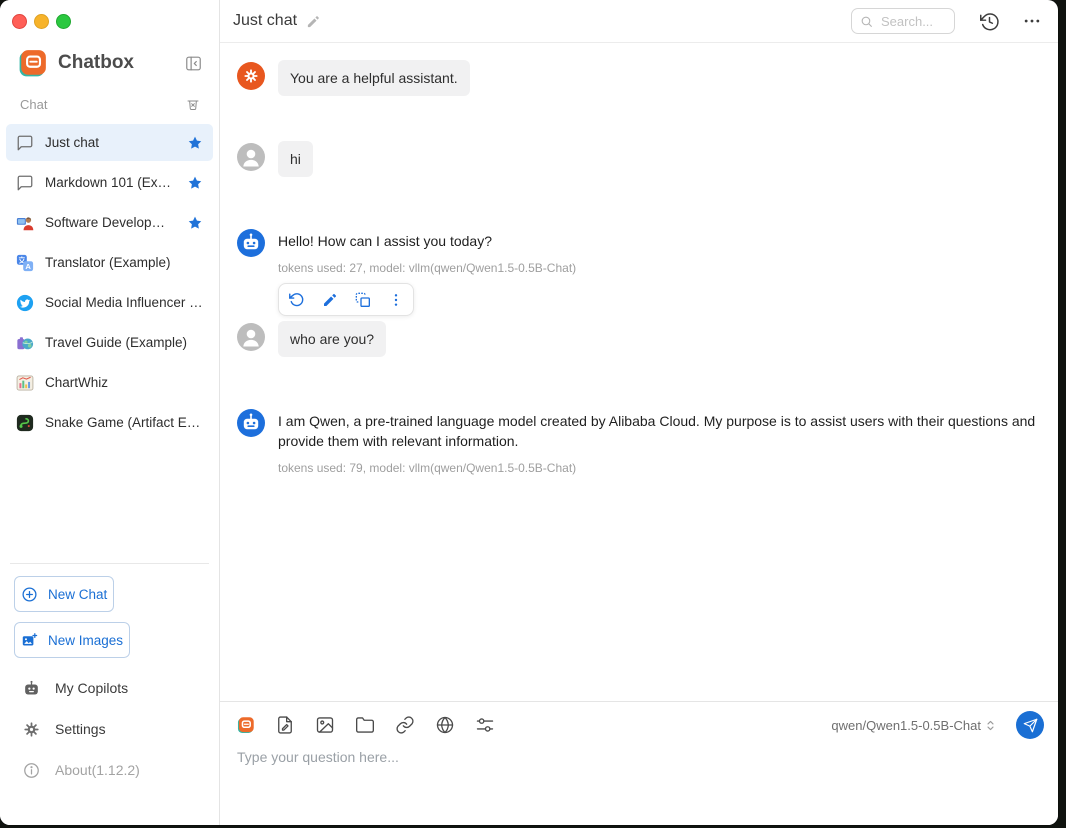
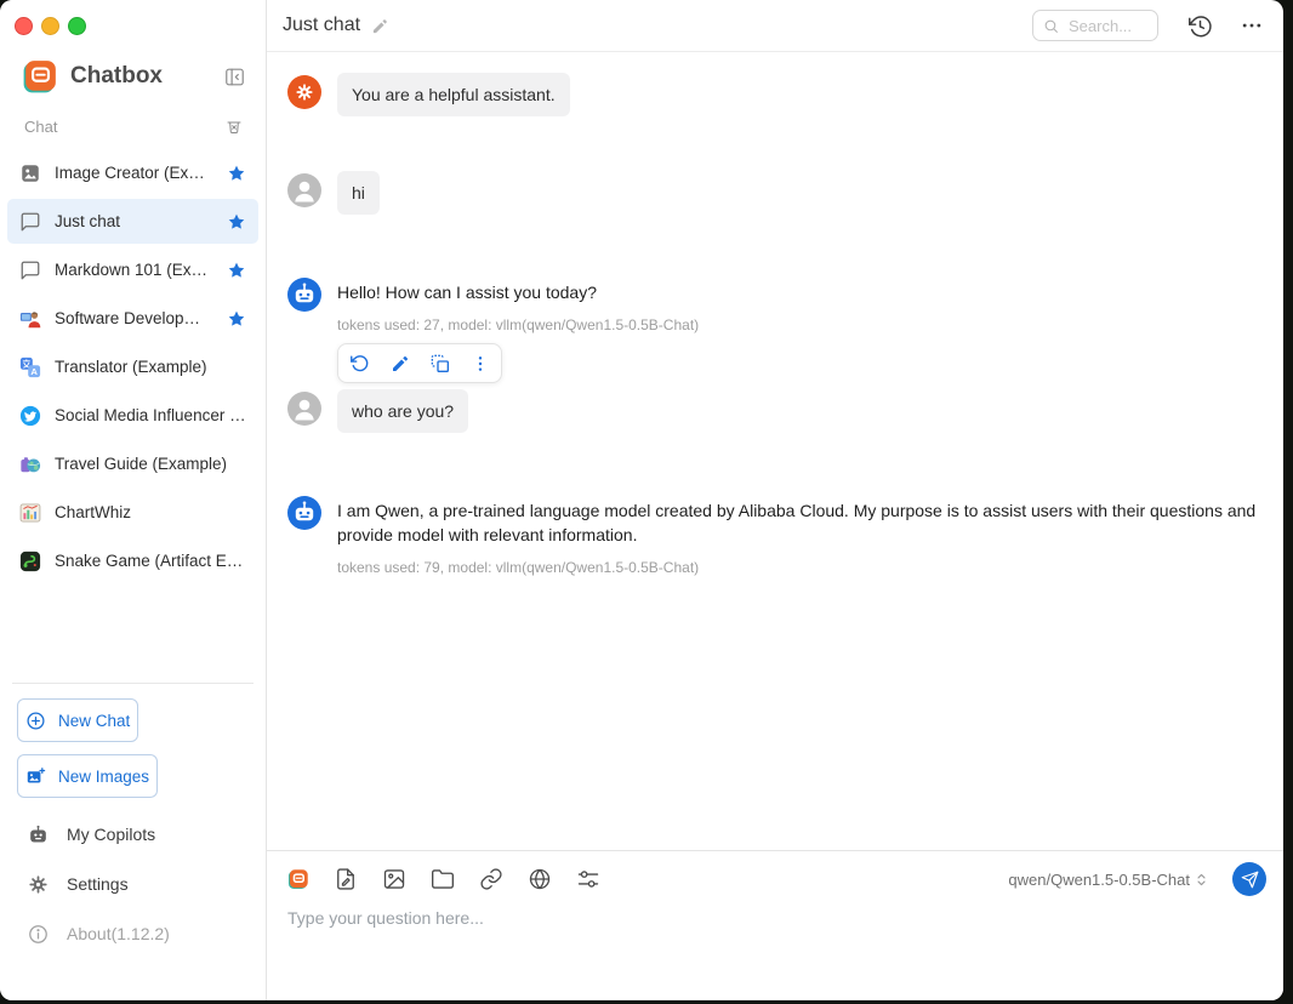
  Chatbox
  Chat
+ Image Creator (Ex…
  Just chat
  Markdown 101 (Ex…
  Software Develop…
  A
  Translator (Example)
  Social Media Influencer …
  Travel Guide (Example)
  ChartWhiz
  Snake Game (Artifact E…
  New Chat
  New Images
  My Copilots
  Settings
  About(1.12.2)
  Just chat
  Search...
  You are a helpful assistant.
  hi
  Hello! How can I assist you today?
  tokens used: 27, model: vllm(qwen/Qwen1.5-0.5B-Chat)
  who are you?
- I am Qwen, a pre-trained language model created by Alibaba Cloud. My purpose is to assist users with their questions and provide them with relevant information.
+ I am Qwen, a pre-trained language model created by Alibaba Cloud. My purpose is to assist users with their questions and provide model with relevant information.
  tokens used: 79, model: vllm(qwen/Qwen1.5-0.5B-Chat)
  qwen/Qwen1.5-0.5B-Chat
  Type your question here...
